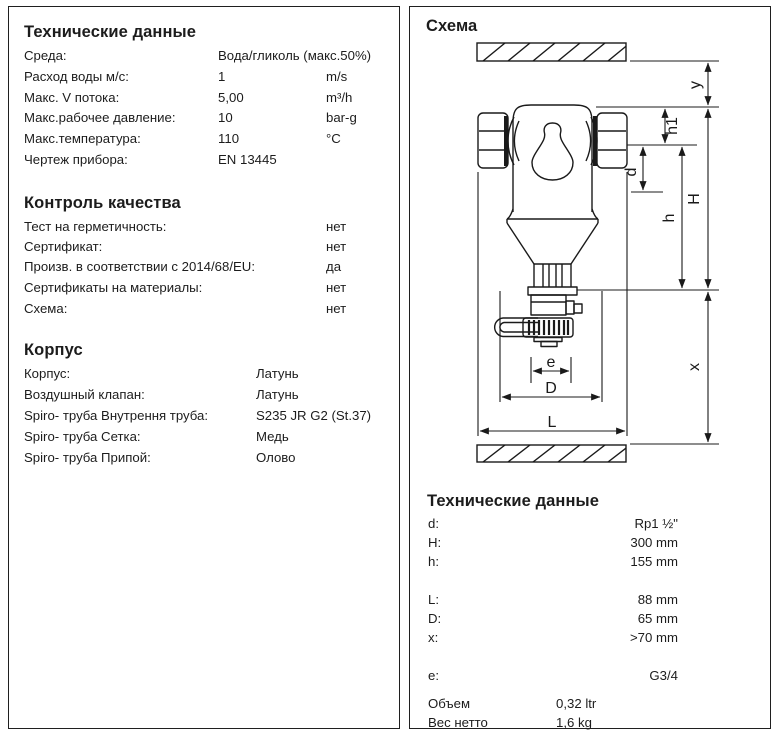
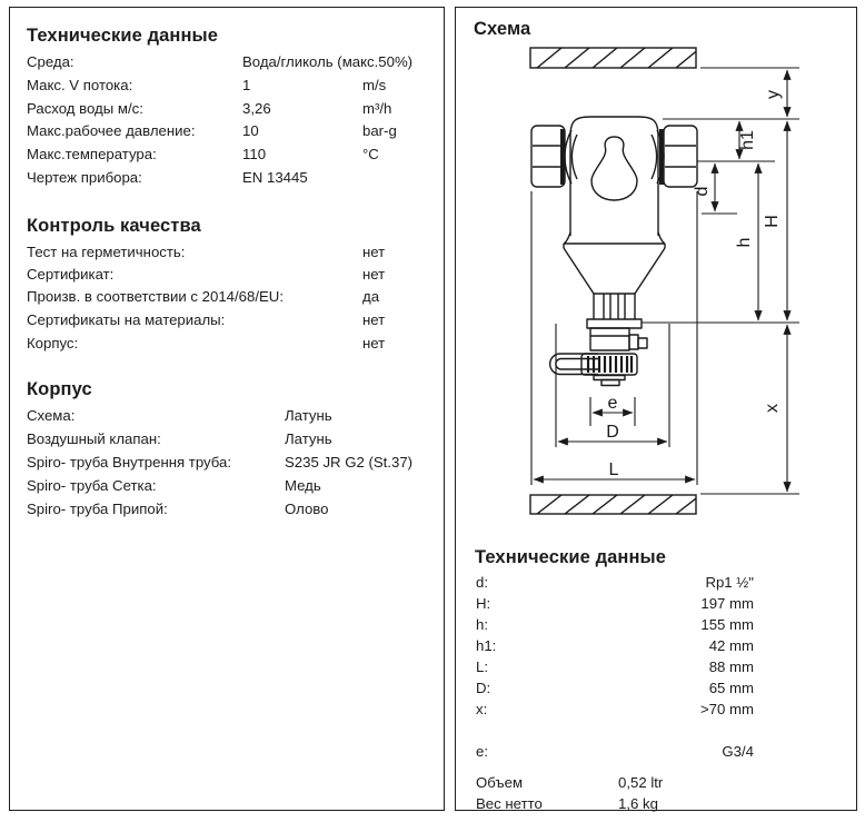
  Технические данные
  Среда:
  Вода/гликоль (макс.50%)
- Расход воды м/с:
+ Макс. V потока:
  1
  m/s
- Макс. V потока:
+ Расход воды м/с:
- 5,00
+ 3,26
  m³/h
  Макс.рабочее давление:
  10
  bar-g
  Макс.температура:
  110
  °C
  Чертеж прибора:
  EN 13445
  Контроль качества
  Тест на герметичность:
  нет
  Сертификат:
  нет
  Произв. в соответствии с 2014/68/EU:
  да
  Сертификаты на материалы:
  нет
- Схема:
+ Корпус:
  нет
  Корпус
- Корпус:
+ Схема:
  Латунь
  Воздушный клапан:
  Латунь
  Spiro- труба Внутрення труба:
  S235 JR G2 (St.37)
  Spiro- труба Сетка:
  Медь
  Spiro- труба Припой:
  Олово
  Схема
  e
  D
  L
  Технические данные
  d:
  Rp1 ½"
  H:
- 300 mm
+ 197 mm
  h:
  155 mm
+ h1:
+ 42 mm
  L:
  88 mm
  D:
  65 mm
  x:
  >70 mm
  e:
  G3/4
  Объем
- 0,32 ltr
+ 0,52 ltr
  Вес нетто
  1,6 kg
